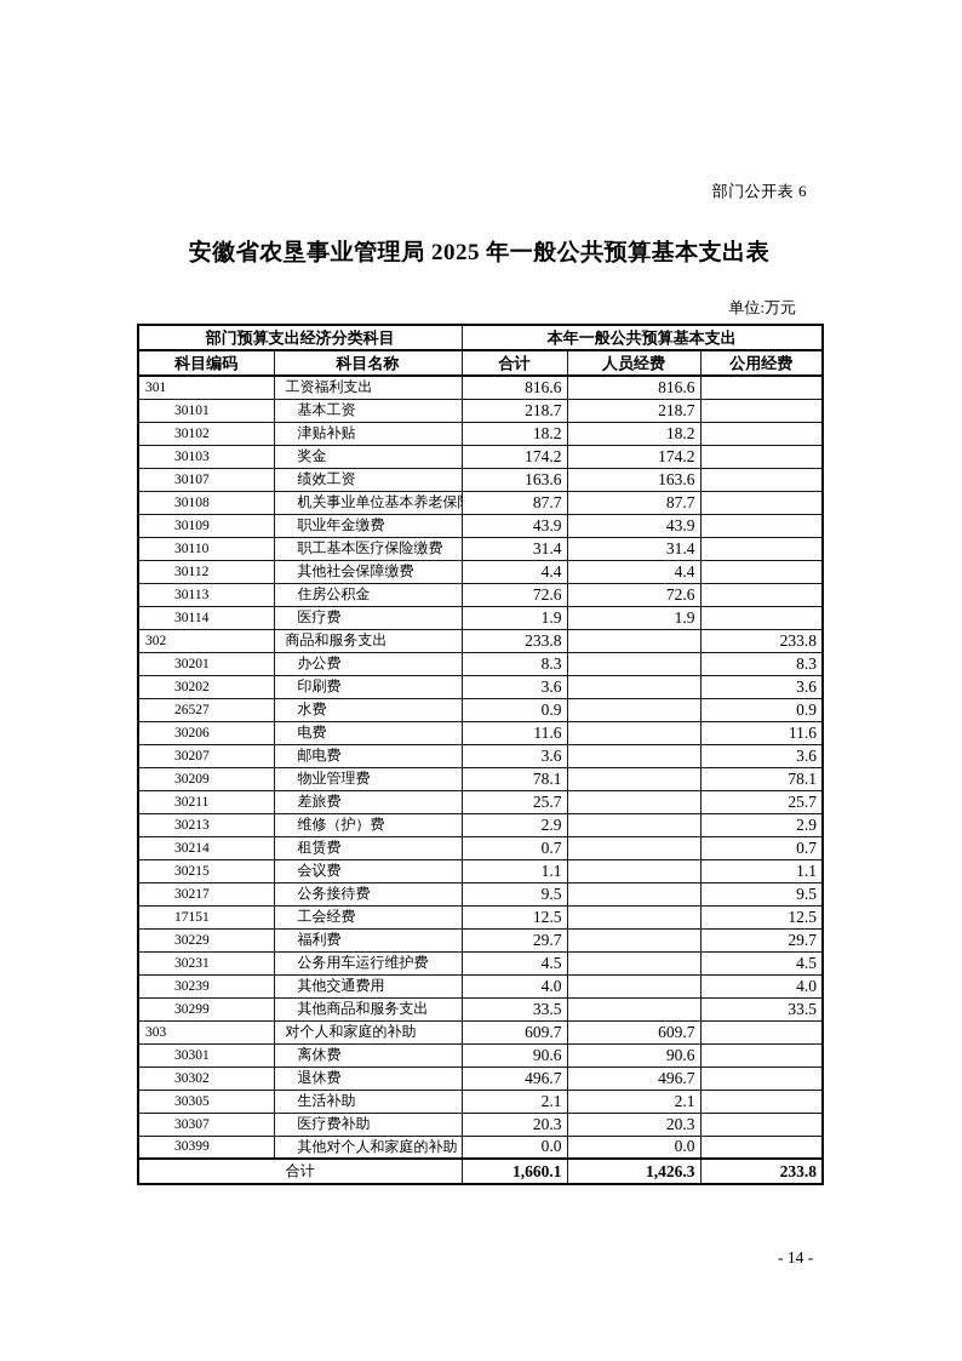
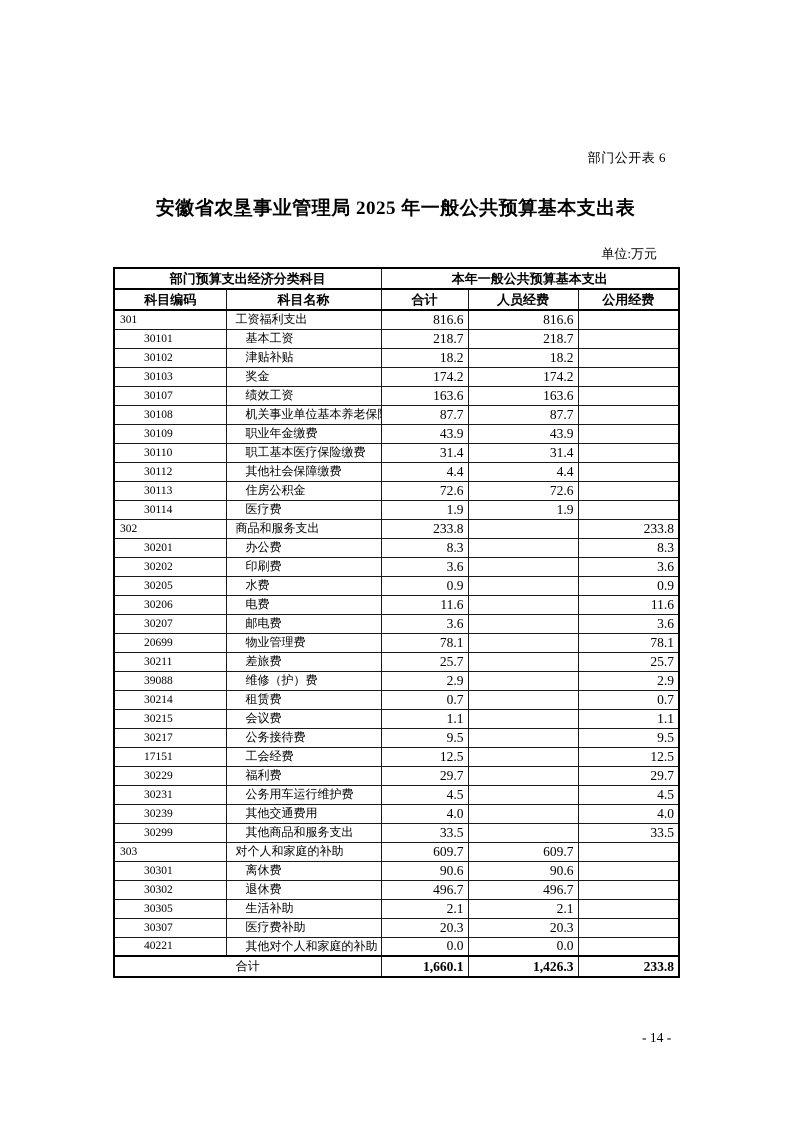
  部门公开表 6
  安徽省农垦事业管理局 2025 年一般公共预算基本支出表
  单位:万元
  部门预算支出经济分类科目	本年一般公共预算基本支出
  科目编码	科目名称	合计	人员经费	公用经费
  301	工资福利支出	816.6	816.6
  30101	基本工资	218.7	218.7
  30102	津贴补贴	18.2	18.2
  30103	奖金	174.2	174.2
  30107	绩效工资	163.6	163.6
  30108	机关事业单位基本养老保	87.7	87.7
  30109	职业年金缴费	43.9	43.9
  30110	职工基本医疗保险缴费	31.4	31.4
  30112	其他社会保障缴费	4.4	4.4
  30113	住房公积金	72.6	72.6
  30114	医疗费	1.9	1.9
  302	商品和服务支出	233.8		233.8
  30201	办公费	8.3		8.3
  30202	印刷费	3.6		3.6
- 26527	水费	0.9		0.9
+ 30205	水费	0.9		0.9
  30206	电费	11.6		11.6
  30207	邮电费	3.6		3.6
- 30209	物业管理费	78.1		78.1
+ 20699	物业管理费	78.1		78.1
  30211	差旅费	25.7		25.7
- 30213	维修（护）费	2.9		2.9
+ 39088	维修（护）费	2.9		2.9
  30214	租赁费	0.7		0.7
  30215	会议费	1.1		1.1
  30217	公务接待费	9.5		9.5
  17151	工会经费	12.5		12.5
  30229	福利费	29.7		29.7
  30231	公务用车运行维护费	4.5		4.5
  30239	其他交通费用	4.0		4.0
  30299	其他商品和服务支出	33.5		33.5
  303	对个人和家庭的补助	609.7	609.7
  30301	离休费	90.6	90.6
  30302	退休费	496.7	496.7
  30305	生活补助	2.1	2.1
  30307	医疗费补助	20.3	20.3
- 30399	其他对个人和家庭的补助	0.0	0.0
+ 40221	其他对个人和家庭的补助	0.0	0.0
  合计	1,660.1	1,426.3	233.8
  - 14 -
